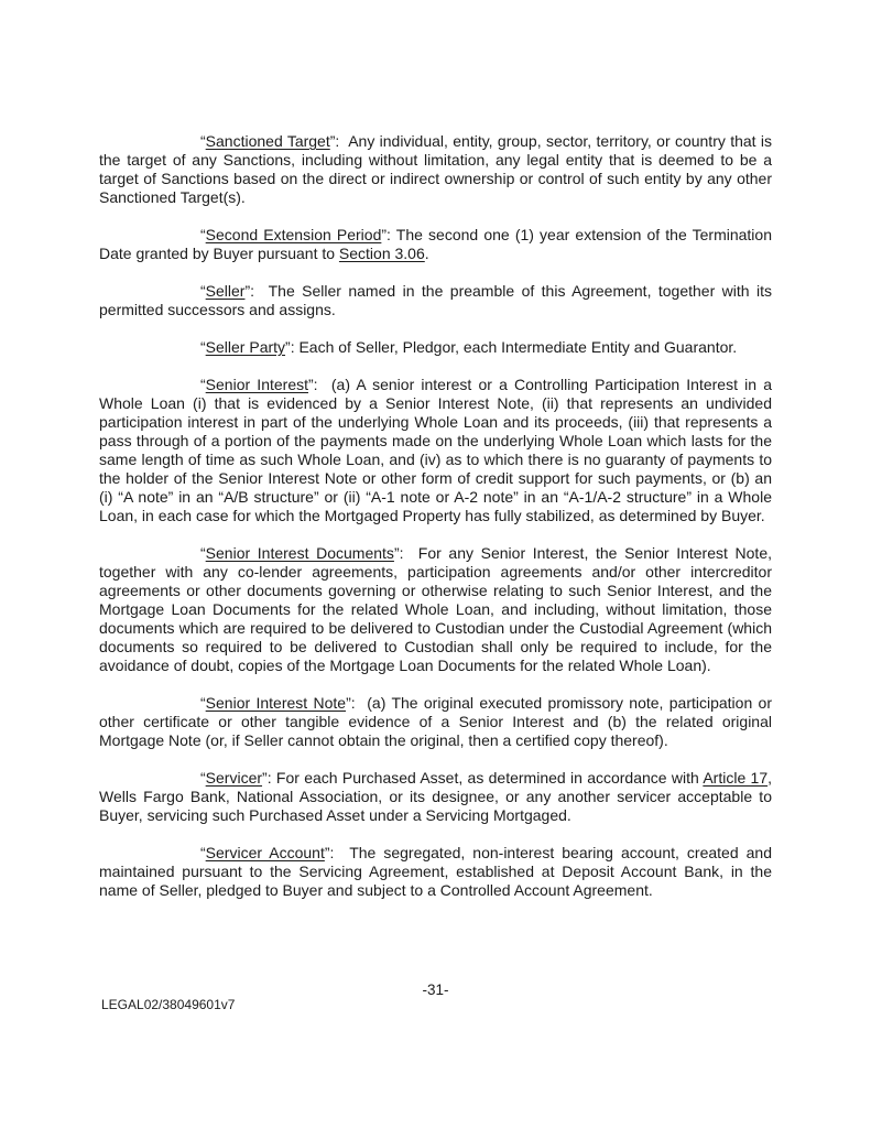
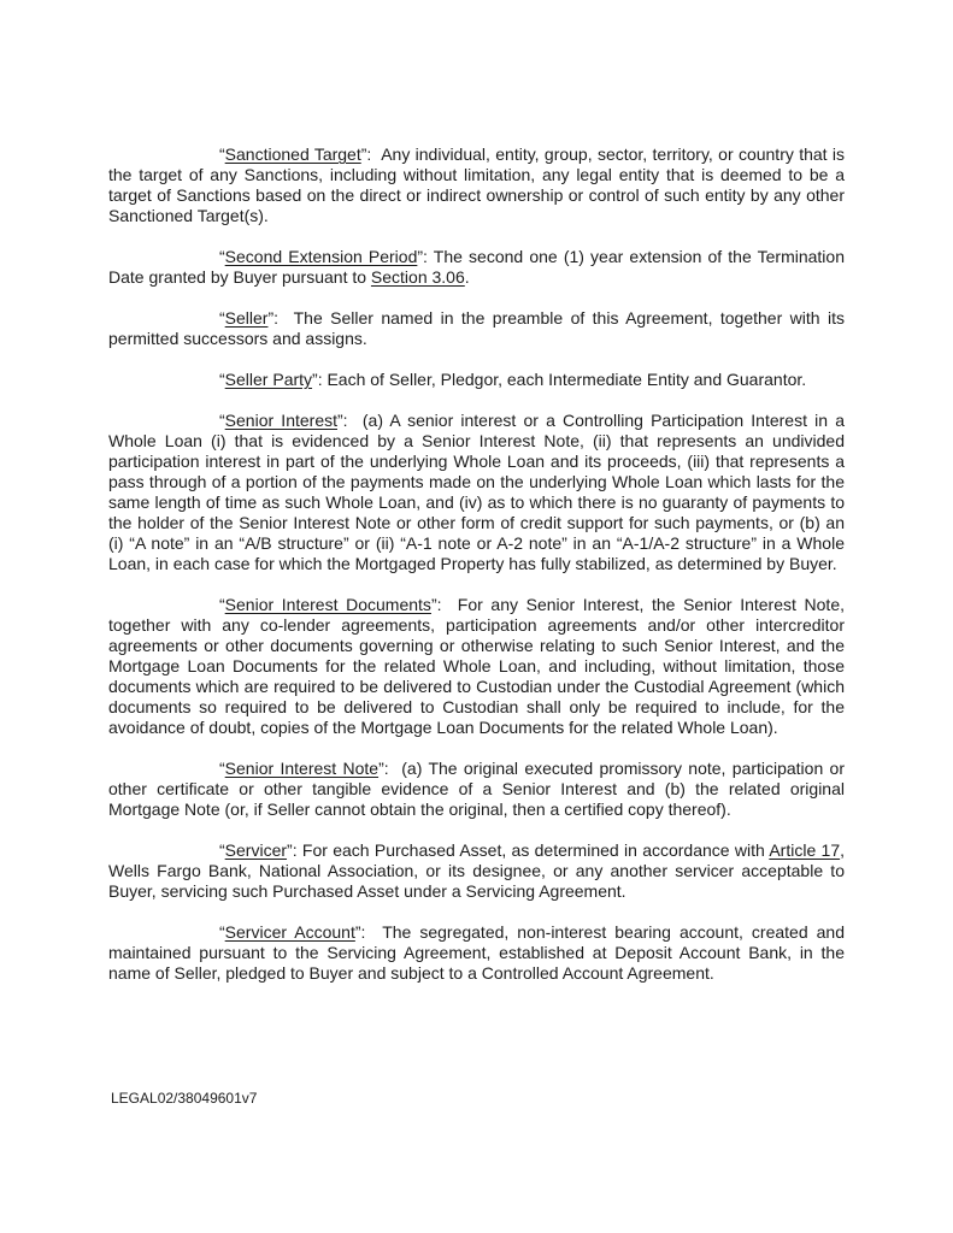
  “Sanctioned Target”: Any individual, entity, group, sector, territory, or country that is the target of any Sanctions, including without limitation, any legal entity that is deemed to be a target of Sanctions based on the direct or indirect ownership or control of such entity by any other Sanctioned Target(s).
  “Second Extension Period”: The second one (1) year extension of the Termination Date granted by Buyer pursuant to Section 3.06.
  “Seller”: The Seller named in the preamble of this Agreement, together with its permitted successors and assigns.
  “Seller Party”: Each of Seller, Pledgor, each Intermediate Entity and Guarantor.
  “Senior Interest”: (a) A senior interest or a Controlling Participation Interest in a Whole Loan (i) that is evidenced by a Senior Interest Note, (ii) that represents an undivided participation interest in part of the underlying Whole Loan and its proceeds, (iii) that represents a pass through of a portion of the payments made on the underlying Whole Loan which lasts for the same length of time as such Whole Loan, and (iv) as to which there is no guaranty of payments to the holder of the Senior Interest Note or other form of credit support for such payments, or (b) an (i) “A note” in an “A/B structure” or (ii) “A-1 note or A-2 note” in an “A-1/A-2 structure” in a Whole Loan, in each case for which the Mortgaged Property has fully stabilized, as determined by Buyer.
  “Senior Interest Documents”: For any Senior Interest, the Senior Interest Note, together with any co-lender agreements, participation agreements and/or other intercreditor agreements or other documents governing or otherwise relating to such Senior Interest, and the Mortgage Loan Documents for the related Whole Loan, and including, without limitation, those documents which are required to be delivered to Custodian under the Custodial Agreement (which documents so required to be delivered to Custodian shall only be required to include, for the avoidance of doubt, copies of the Mortgage Loan Documents for the related Whole Loan).
  “Senior Interest Note”: (a) The original executed promissory note, participation or other certificate or other tangible evidence of a Senior Interest and (b) the related original Mortgage Note (or, if Seller cannot obtain the original, then a certified copy thereof).
- “Servicer”: For each Purchased Asset, as determined in accordance with Article 17, Wells Fargo Bank, National Association, or its designee, or any another servicer acceptable to Buyer, servicing such Purchased Asset under a Servicing Mortgaged.
+ “Servicer”: For each Purchased Asset, as determined in accordance with Article 17, Wells Fargo Bank, National Association, or its designee, or any another servicer acceptable to Buyer, servicing such Purchased Asset under a Servicing Agreement.
  “Servicer Account”: The segregated, non-interest bearing account, created and maintained pursuant to the Servicing Agreement, established at Deposit Account Bank, in the name of Seller, pledged to Buyer and subject to a Controlled Account Agreement.
- -31-
  LEGAL02/38049601v7
